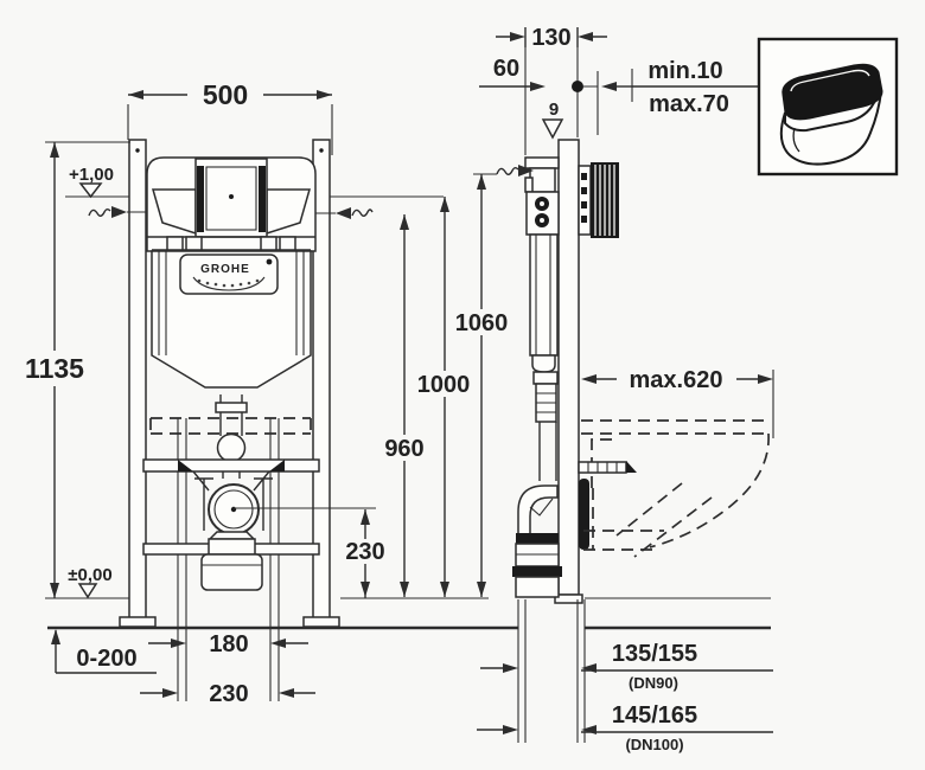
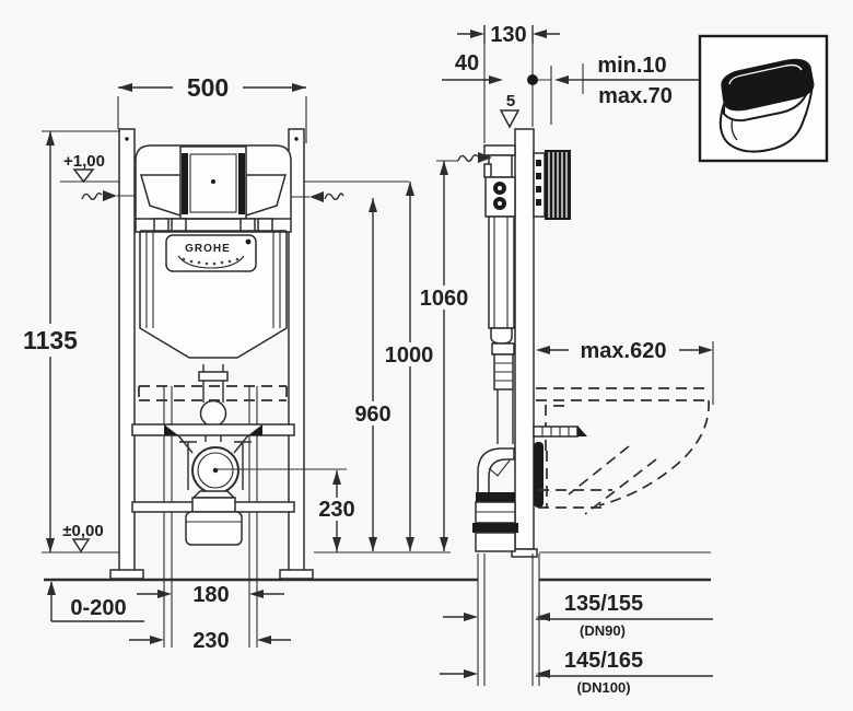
  GROHE
  500
  1135
  +1,00
  ±0,00
  0-200
  180
  230
  230
  960
  1000
  1060
  130
- 60
+ 40
- 9
+ 5
  min.10
  max.70
  max.620
  135/155
  (DN90)
  145/165
  (DN100)
